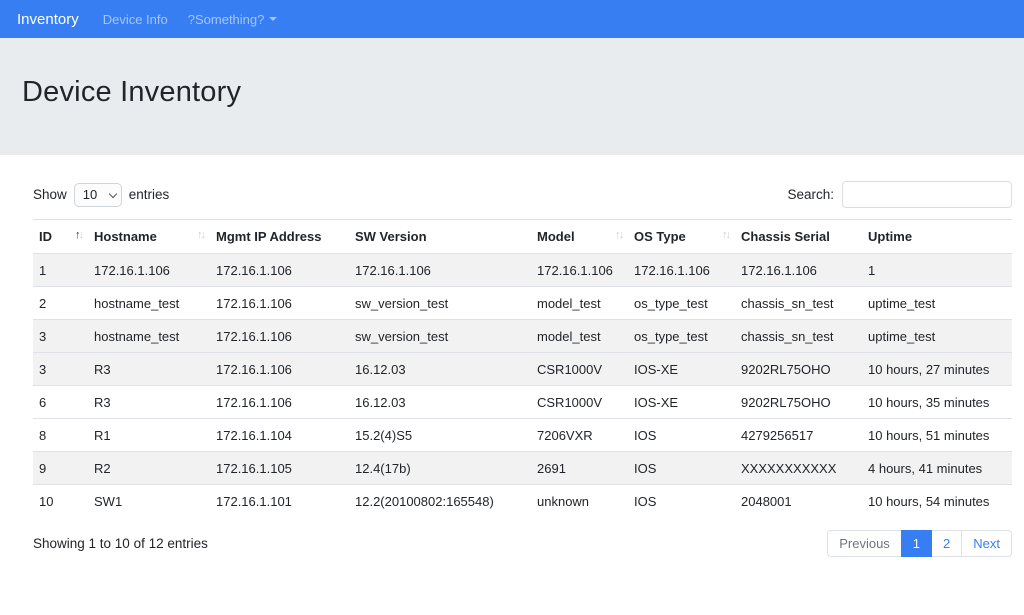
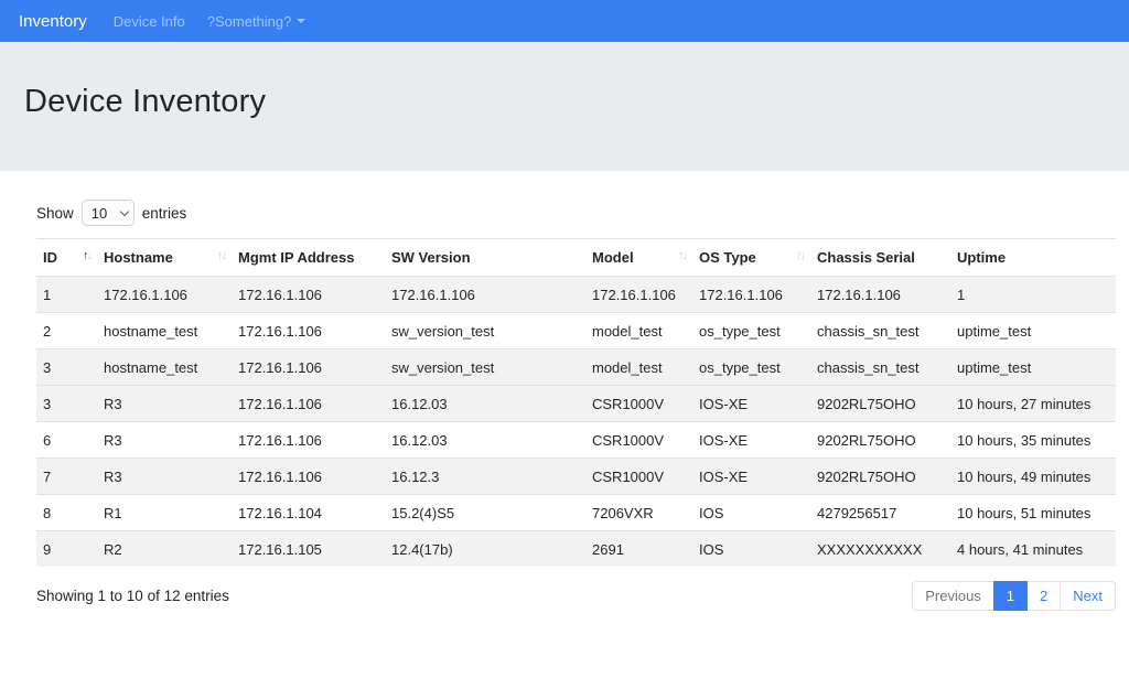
  Inventory
  Device Info
  ?Something?
  Device Inventory
  Show
  10
  entries
- Search:
  ID ↑↓	Hostname ↑↓	Mgmt IP Address	SW Version	Model ↑↓	OS Type ↑↓	Chassis Serial	Uptime
  1	172.16.1.106	172.16.1.106	172.16.1.106	172.16.1.106	172.16.1.106	172.16.1.106	1
  2	hostname_test	172.16.1.106	sw_version_test	model_test	os_type_test	chassis_sn_test	uptime_test
  3	hostname_test	172.16.1.106	sw_version_test	model_test	os_type_test	chassis_sn_test	uptime_test
  3	R3	172.16.1.106	16.12.03	CSR1000V	IOS-XE	9202RL75OHO	10 hours, 27 minutes
  6	R3	172.16.1.106	16.12.03	CSR1000V	IOS-XE	9202RL75OHO	10 hours, 35 minutes
+ 7	R3	172.16.1.106	16.12.3	CSR1000V	IOS-XE	9202RL75OHO	10 hours, 49 minutes
  8	R1	172.16.1.104	15.2(4)S5	7206VXR	IOS	4279256517	10 hours, 51 minutes
  9	R2	172.16.1.105	12.4(17b)	2691	IOS	XXXXXXXXXXX	4 hours, 41 minutes
- 10	SW1	172.16.1.101	12.2(20100802:165548)	unknown	IOS	2048001	10 hours, 54 minutes
  Showing 1 to 10 of 12 entries
  Previous
  1
  2
  Next
